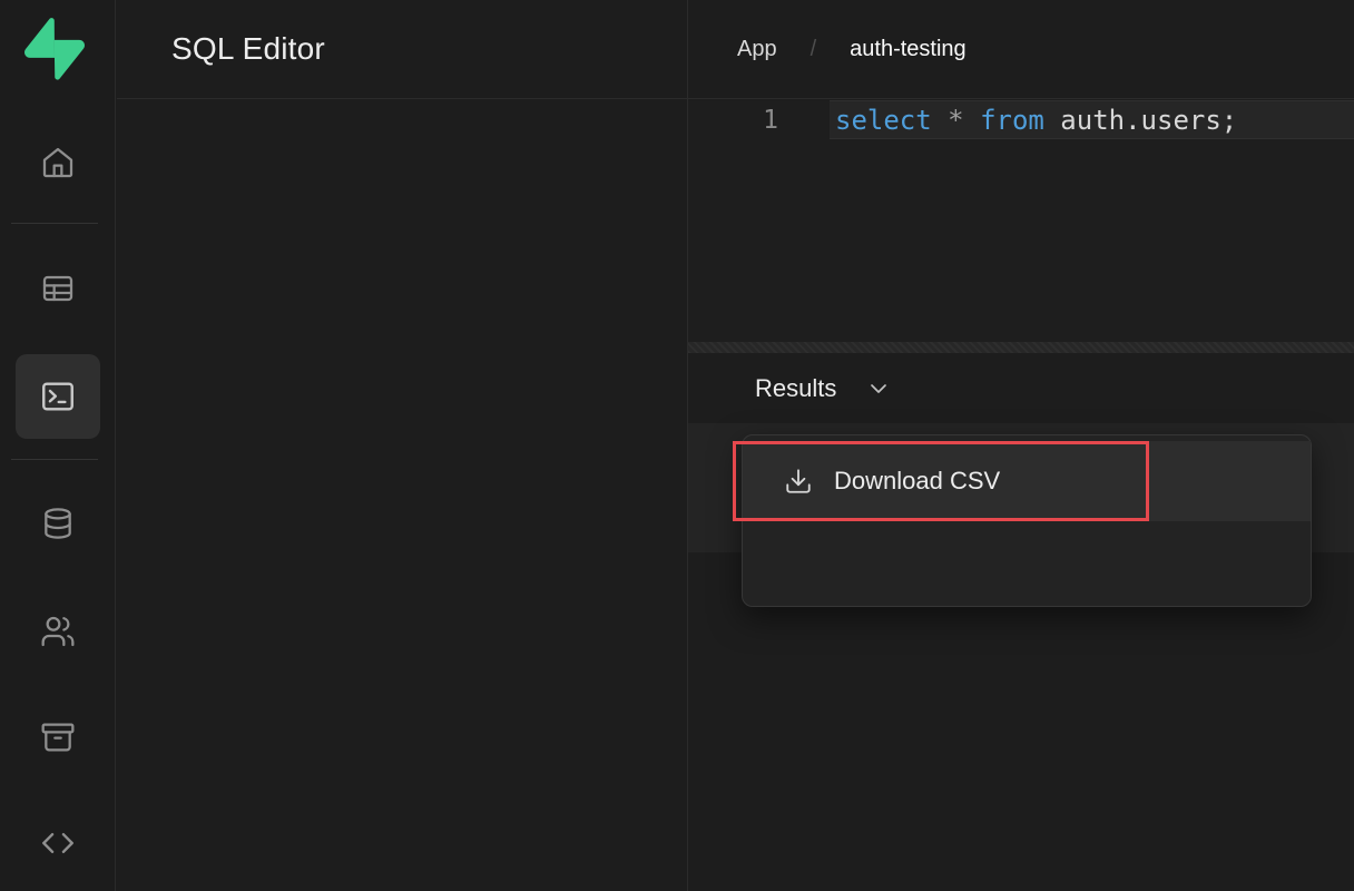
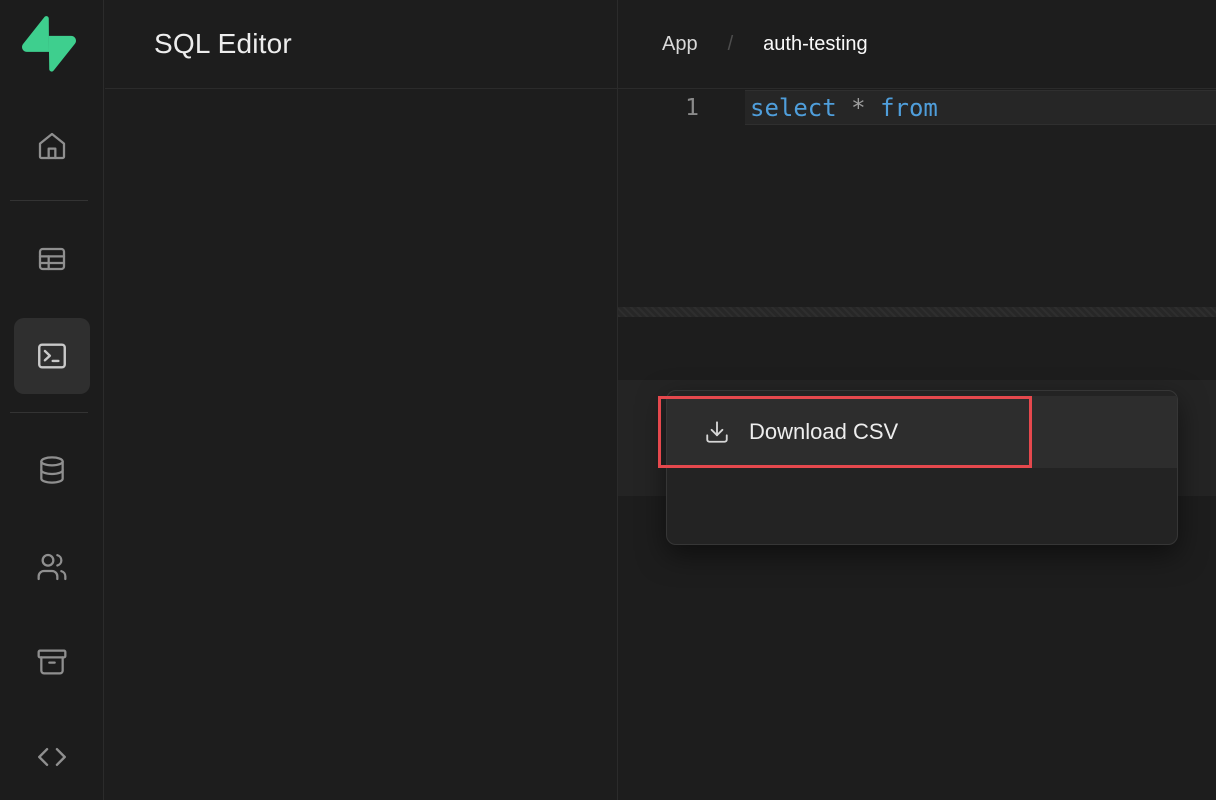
  SQL Editor
  App
  /
  auth-testing
  1
  select
  *
  from
- auth.users;
- Results
  Download CSV
